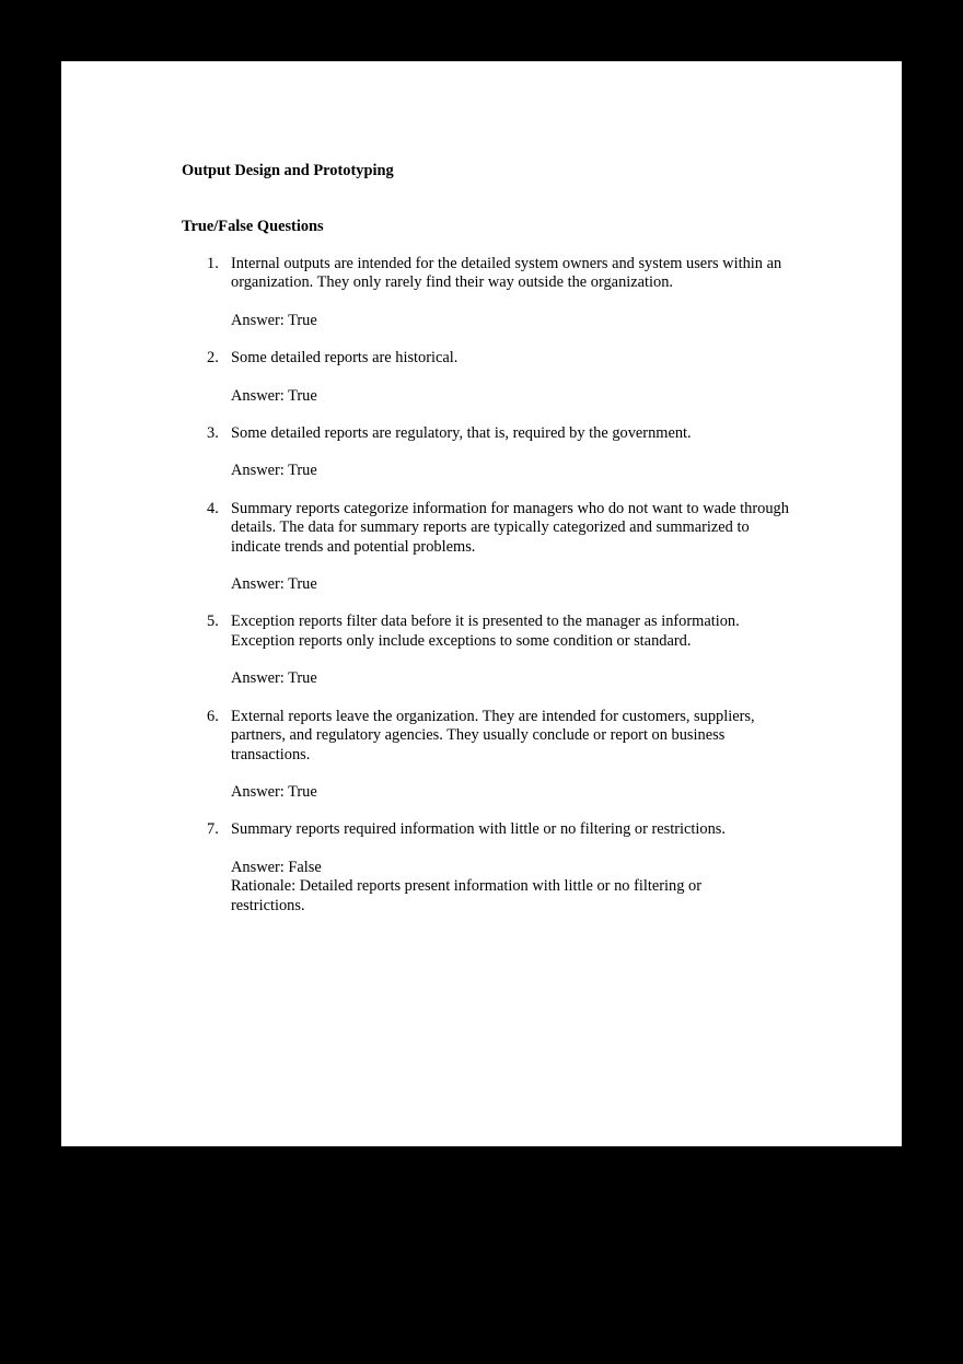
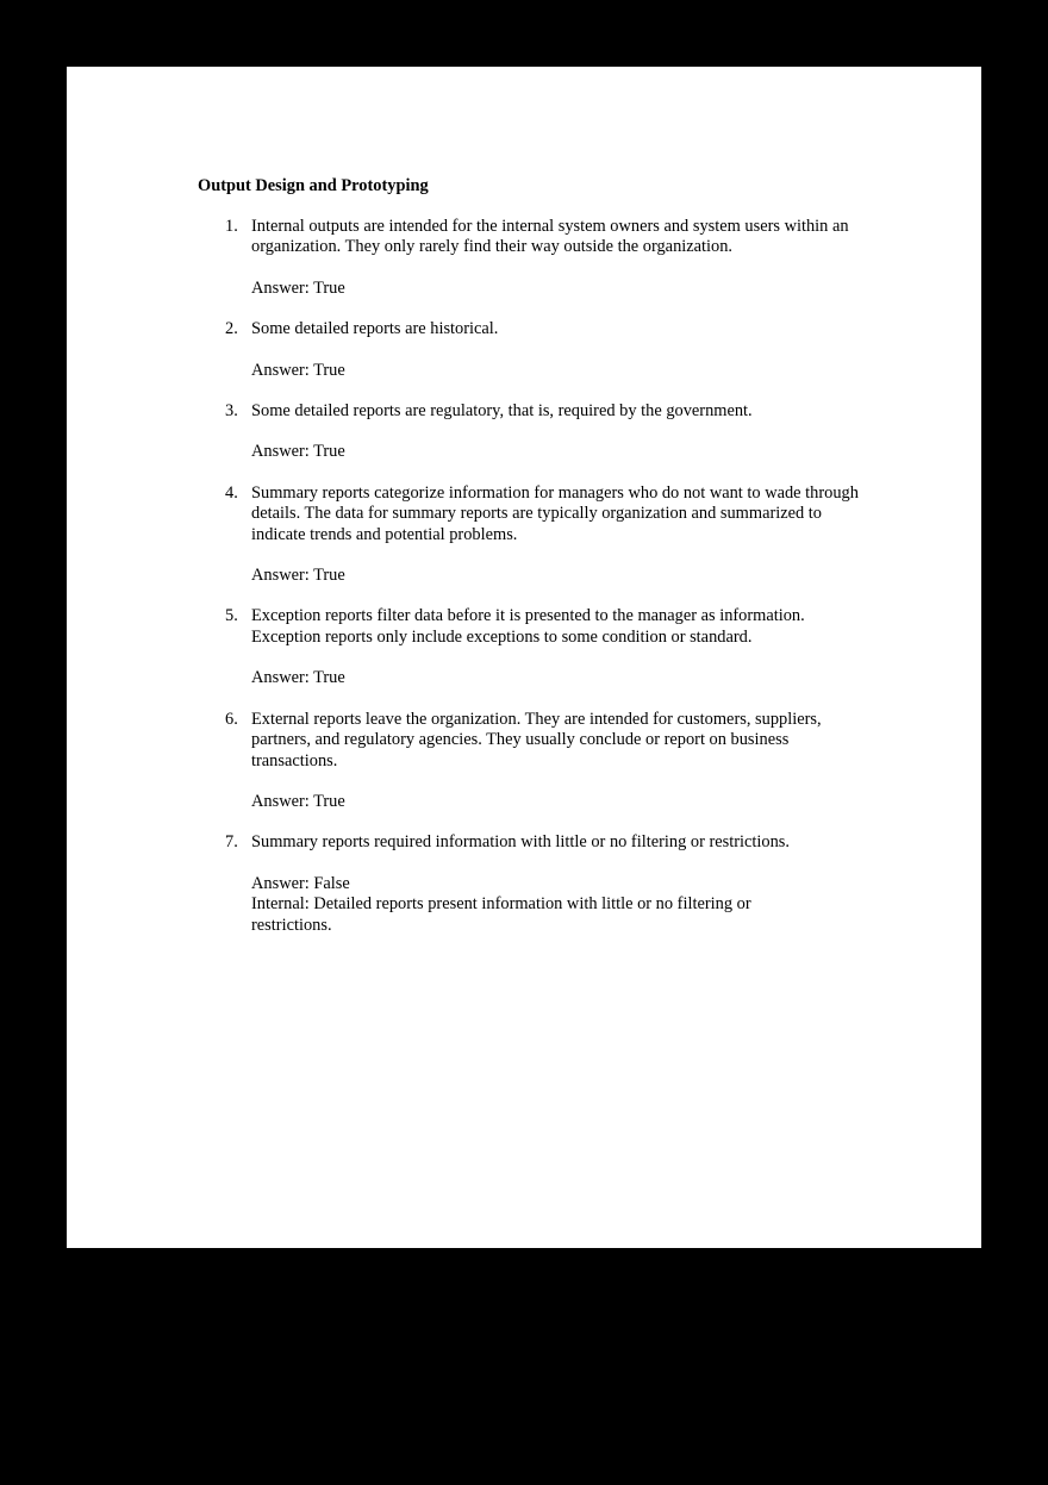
  Output Design and Prototyping
- True/False Questions
  1.
- Internal outputs are intended for the detailed system owners and system users within an organization. They only rarely find their way outside the organization.
+ Internal outputs are intended for the internal system owners and system users within an organization. They only rarely find their way outside the organization.
  Answer: True
  2.
  Some detailed reports are historical.
  Answer: True
  3.
  Some detailed reports are regulatory, that is, required by the government.
  Answer: True
  4.
- Summary reports categorize information for managers who do not want to wade through details. The data for summary reports are typically categorized and summarized to indicate trends and potential problems.
+ Summary reports categorize information for managers who do not want to wade through details. The data for summary reports are typically organization and summarized to indicate trends and potential problems.
  Answer: True
  5.
  Exception reports filter data before it is presented to the manager as information. Exception reports only include exceptions to some condition or standard.
  Answer: True
  6.
  External reports leave the organization. They are intended for customers, suppliers, partners, and regulatory agencies. They usually conclude or report on business transactions.
  Answer: True
  7.
  Summary reports required information with little or no filtering or restrictions.
  Answer: False
- Rationale: Detailed reports present information with little or no filtering or restrictions.
+ Internal: Detailed reports present information with little or no filtering or restrictions.
